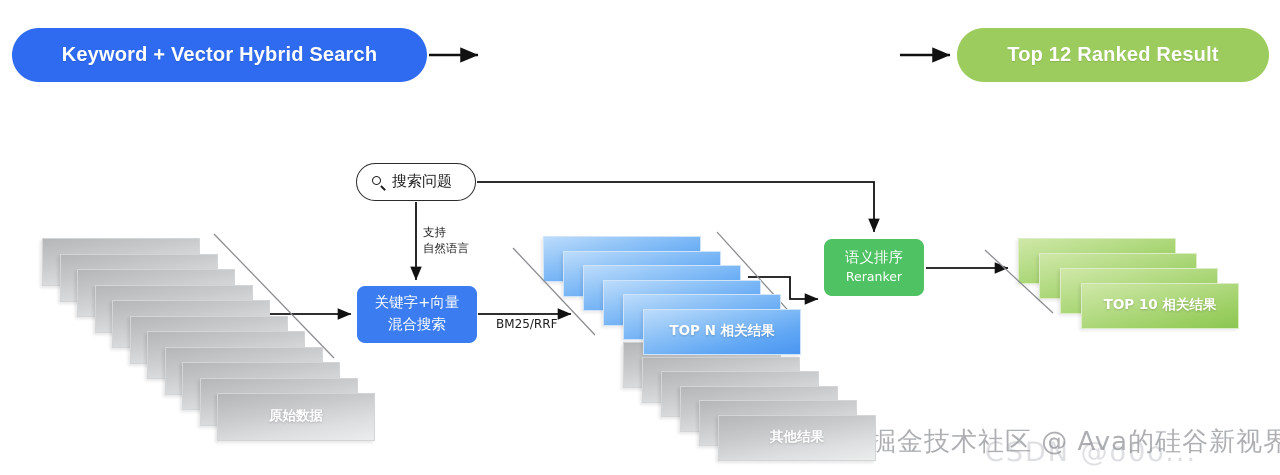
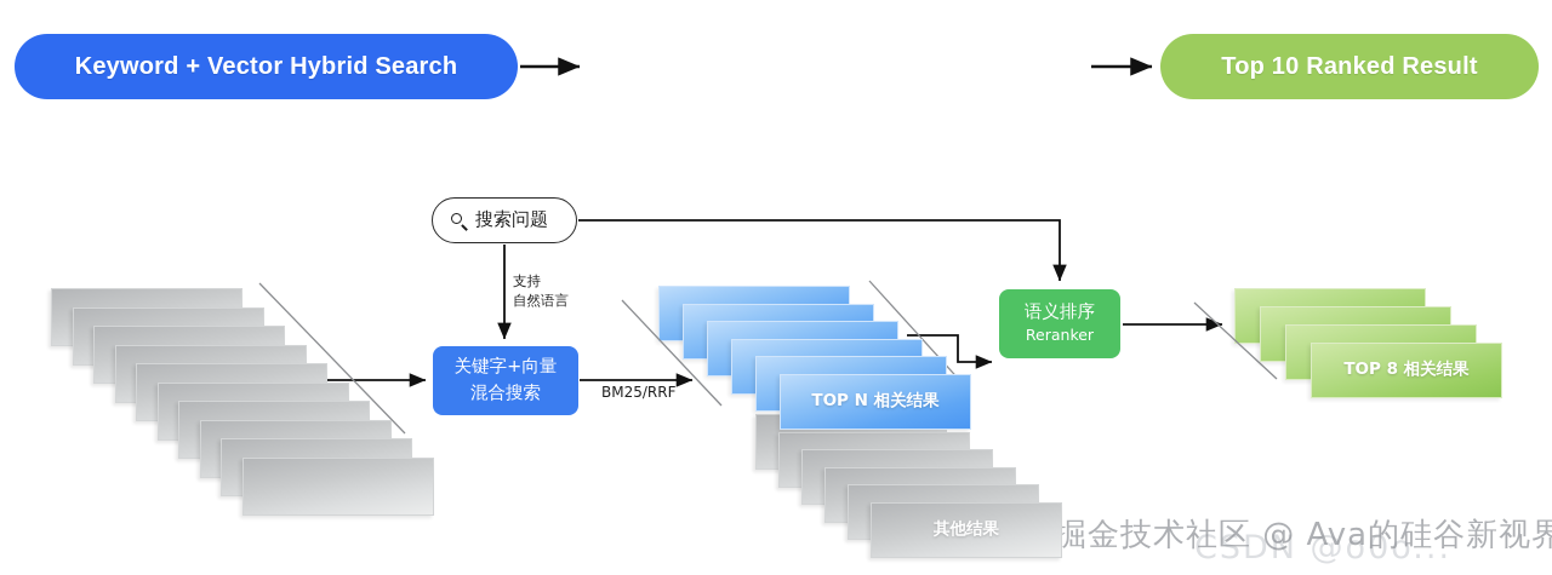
  Keyword + Vector Hybrid Search
- Top 12 Ranked Result
+ Top 10 Ranked Result
- 原始数据
  TOP N 相关结果
  其他结果
- TOP 10 相关结果
+ TOP 8 相关结果
  搜索问题
  支持
  自然语言
  BM25/RRF
  关键字+向量
  混合搜索
  语义排序
  Reranker
  CSDN @o0o...
  掘金技术社区 @ Ava的硅谷新视界
